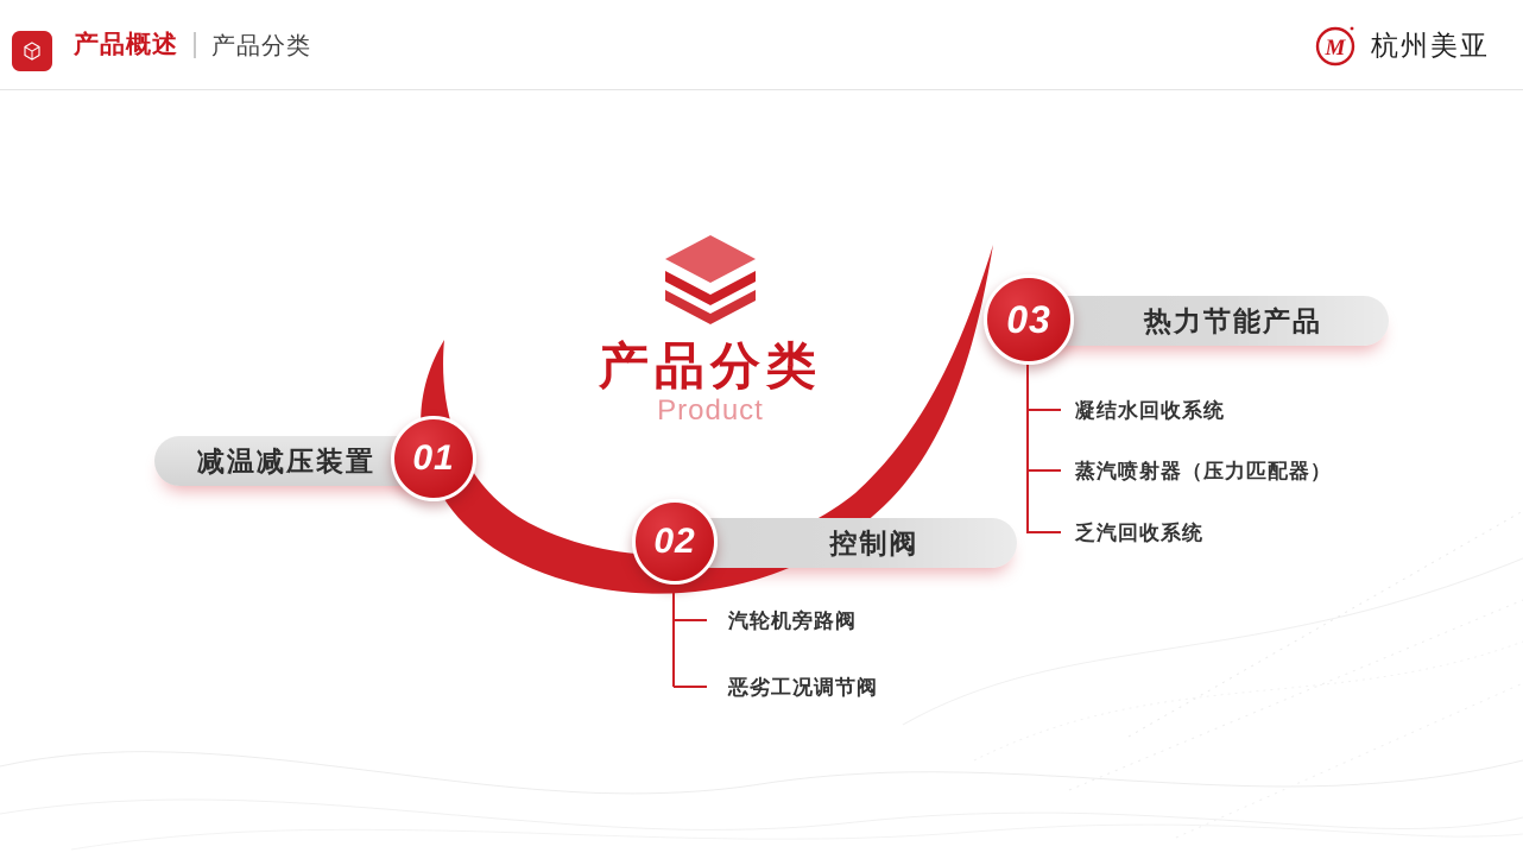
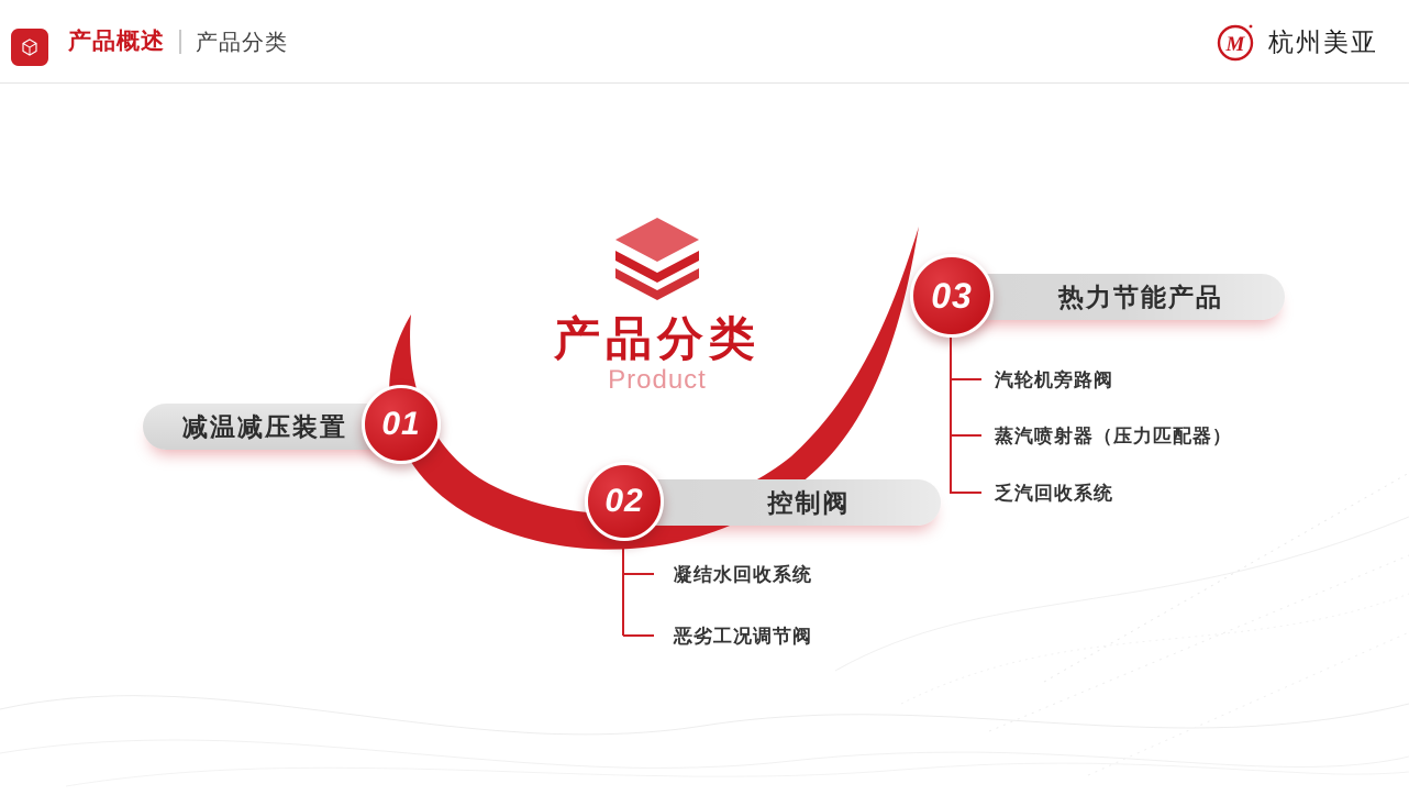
  产品概述
  产品分类
  M
  杭州美亚
  产品分类
  Product
  减温减压装置
  01
  控制阀
  02
- 汽轮机旁路阀
+ 凝结水回收系统
  恶劣工况调节阀
  热力节能产品
  03
- 凝结水回收系统
+ 汽轮机旁路阀
  蒸汽喷射器（压力匹配器）
  乏汽回收系统
